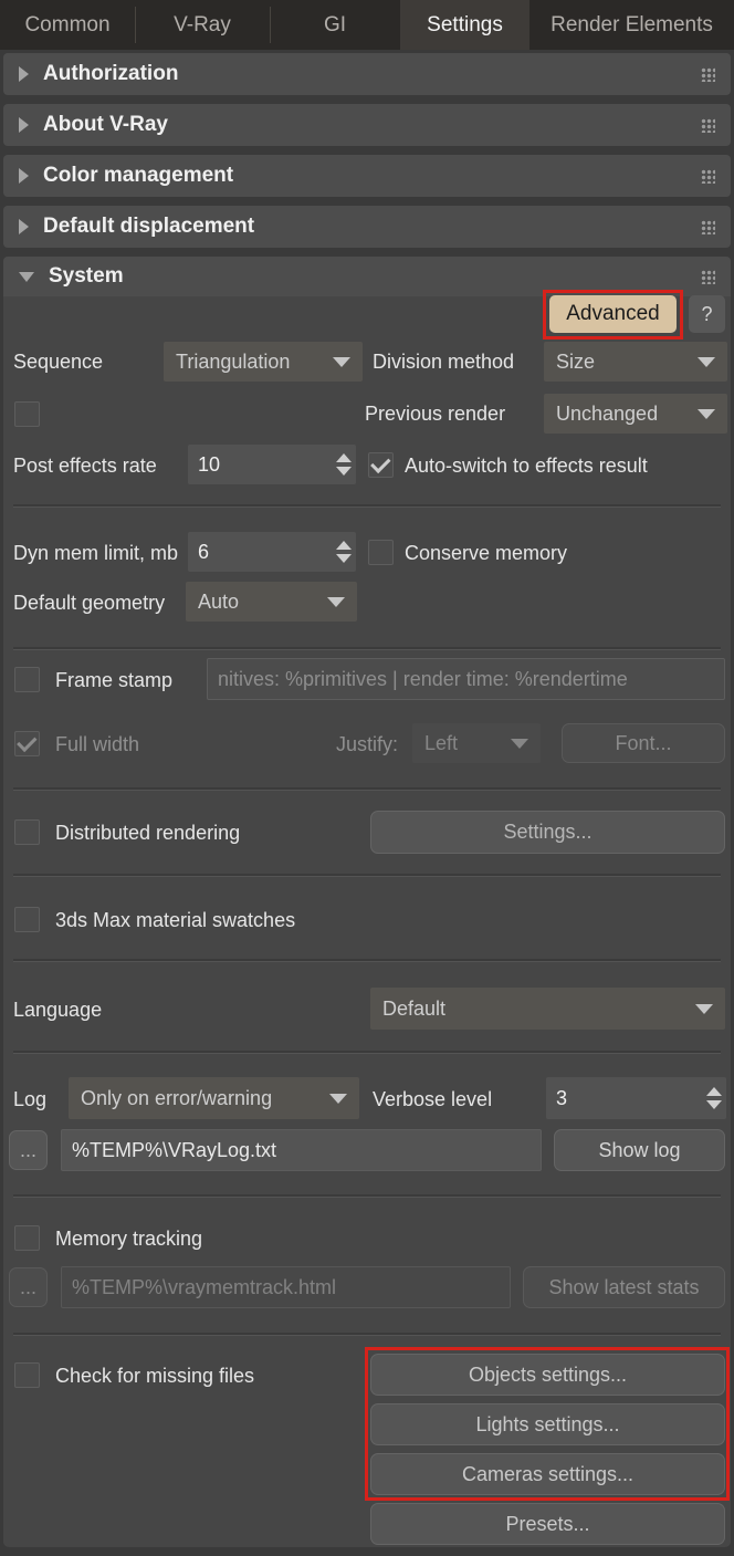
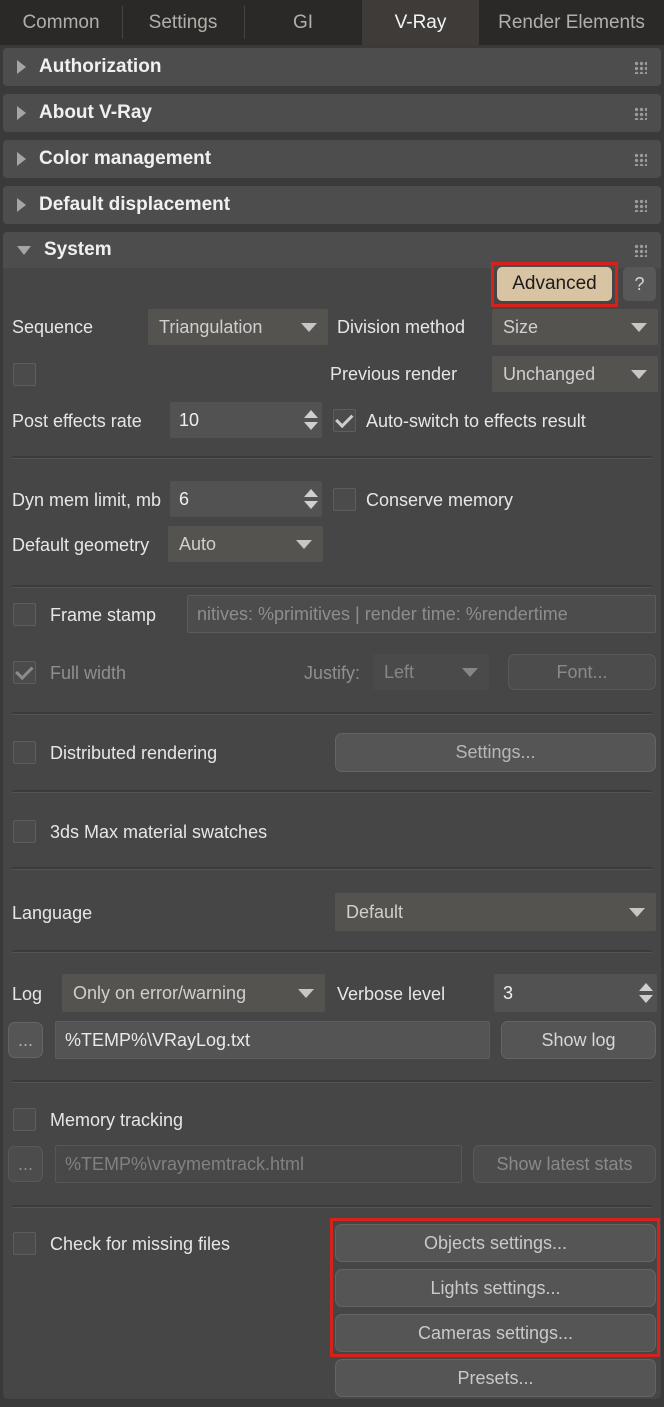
  Common
- V-Ray
+ Settings
  GI
- Settings
+ V-Ray
  Render Elements
  Authorization
  About V-Ray
  Color management
  Default displacement
  System
  Advanced
  ?
  Sequence
  Triangulation
  Division method
  Size
  Previous render
  Unchanged
  Post effects rate
  10
  Auto-switch to effects result
  Dyn mem limit, mb
  6
  Conserve memory
  Default geometry
  Auto
  Frame stamp
  nitives: %primitives | render time: %rendertime
  Full width
  Justify:
  Left
  Font...
  Distributed rendering
  Settings...
  3ds Max material swatches
  Language
  Default
  Log
  Only on error/warning
  Verbose level
  3
  ...
  %TEMP%\VRayLog.txt
  Show log
  Memory tracking
  ...
  %TEMP%\vraymemtrack.html
  Show latest stats
  Check for missing files
  Objects settings...
  Lights settings...
  Cameras settings...
  Presets...
